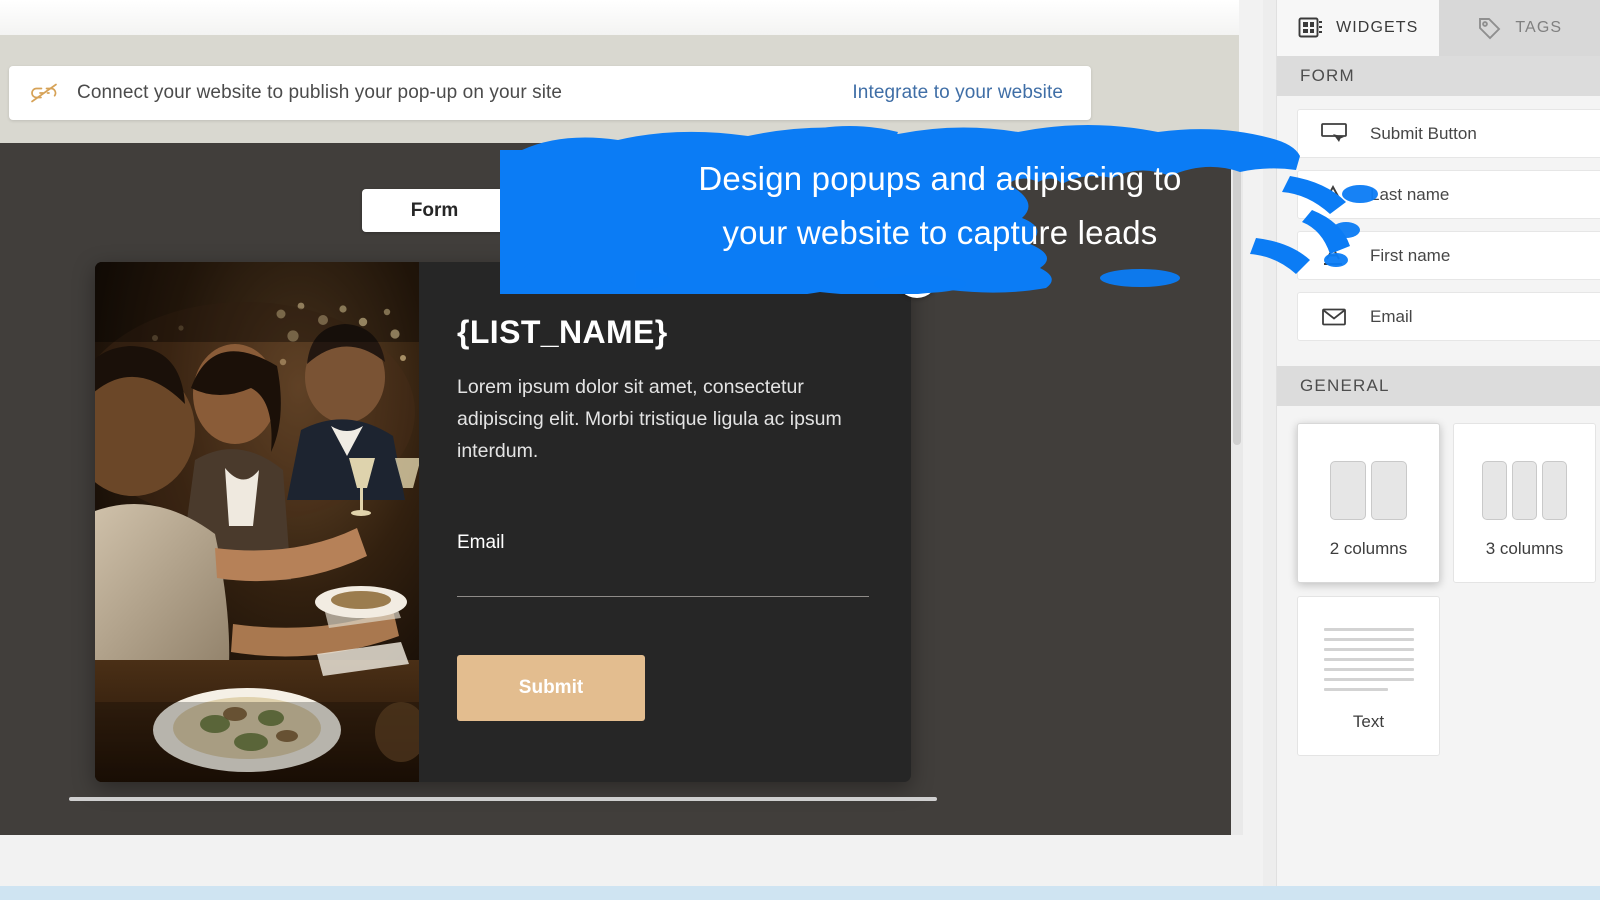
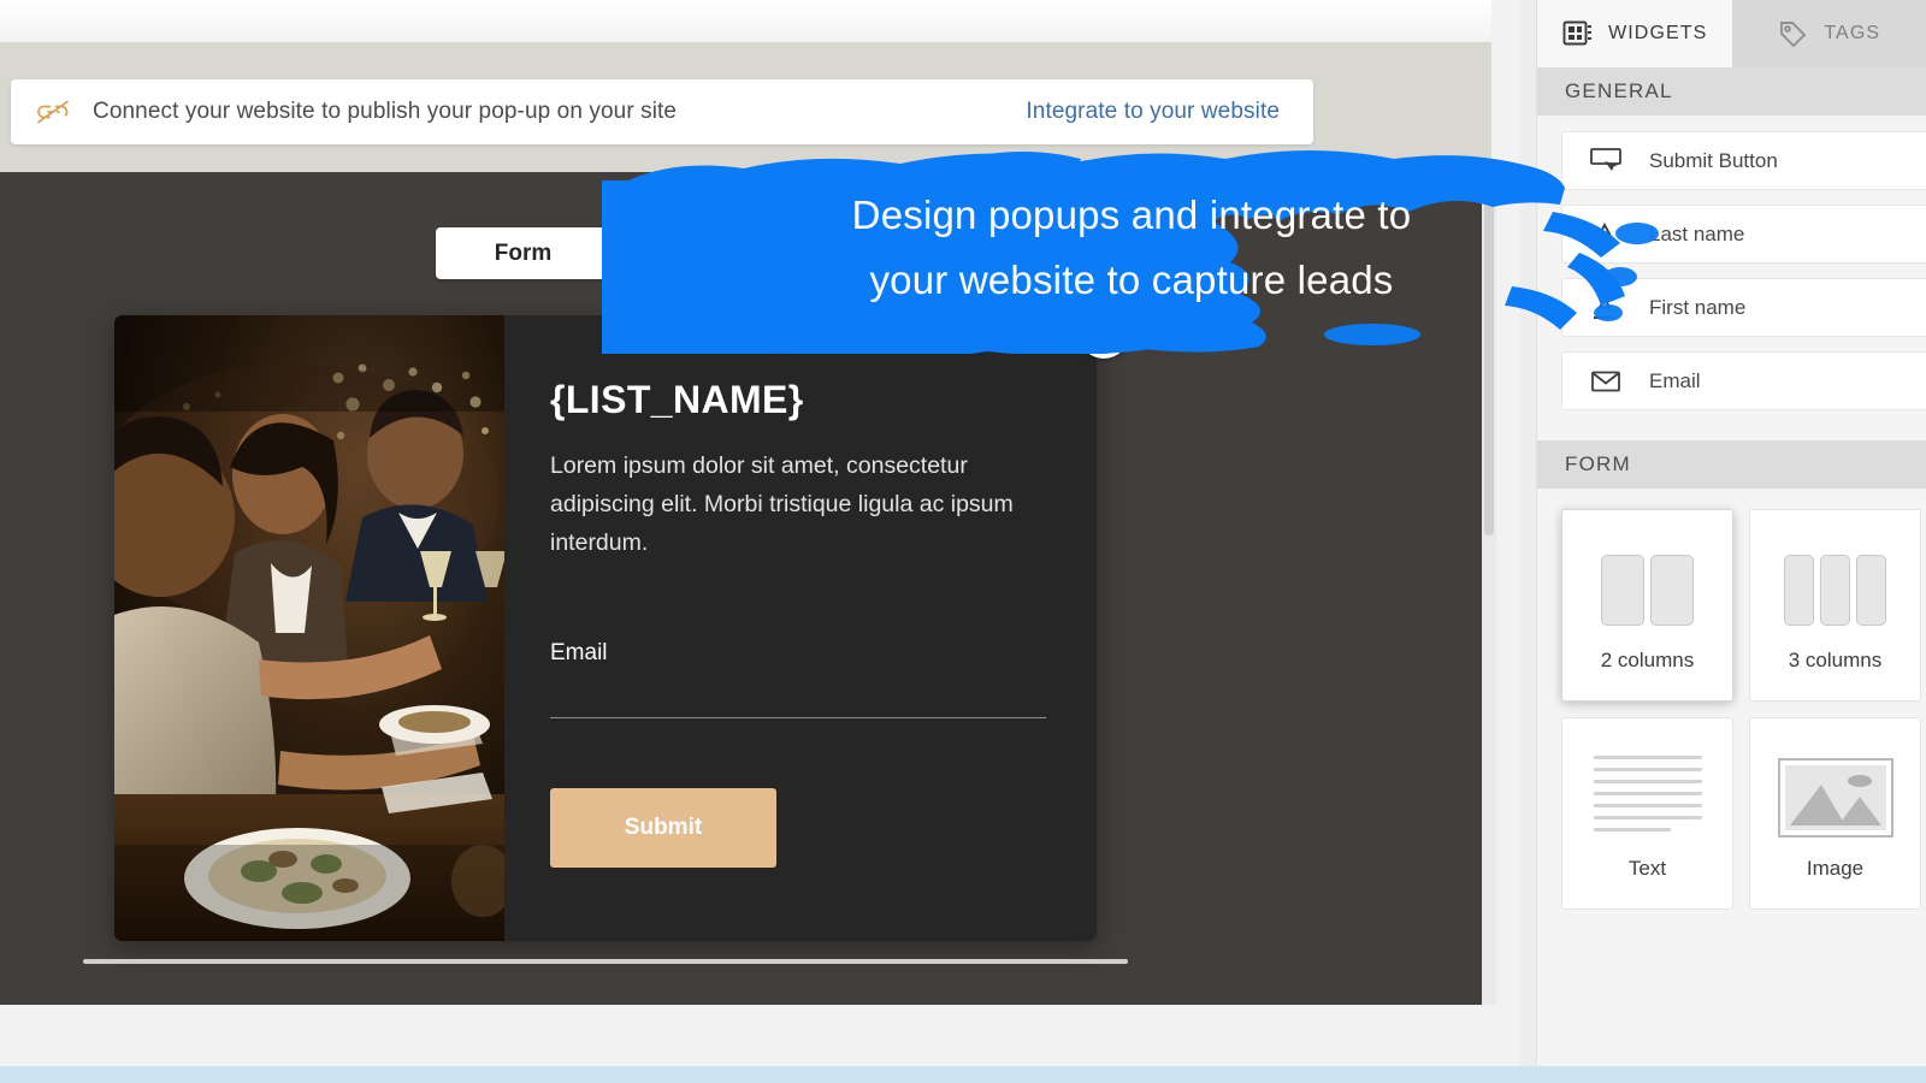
  Connect your website to publish your pop-up on your site
  Integrate to your website
  Form
  {LIST_NAME}
  Lorem ipsum dolor sit amet, consectetur adipiscing elit. Morbi tristique ligula ac ipsum interdum.
  Email
  Submit
  WIDGETS
  TAGS
- FORM
+ GENERAL
  Submit Button
  ast name
  First name
  Email
- GENERAL
+ FORM
  2 columns
  3 columns
  Text
+ Image
- Design popups and adipiscing to
+ Design popups and integrate to
  your website to capture leads
